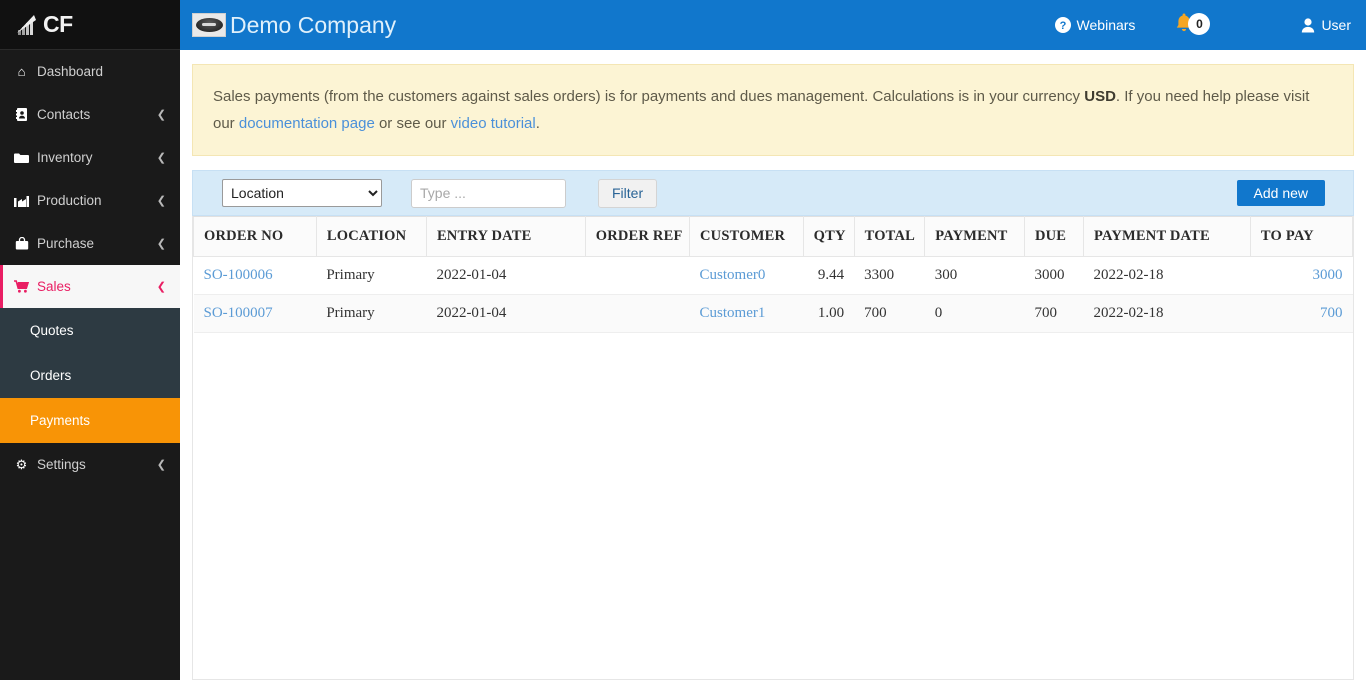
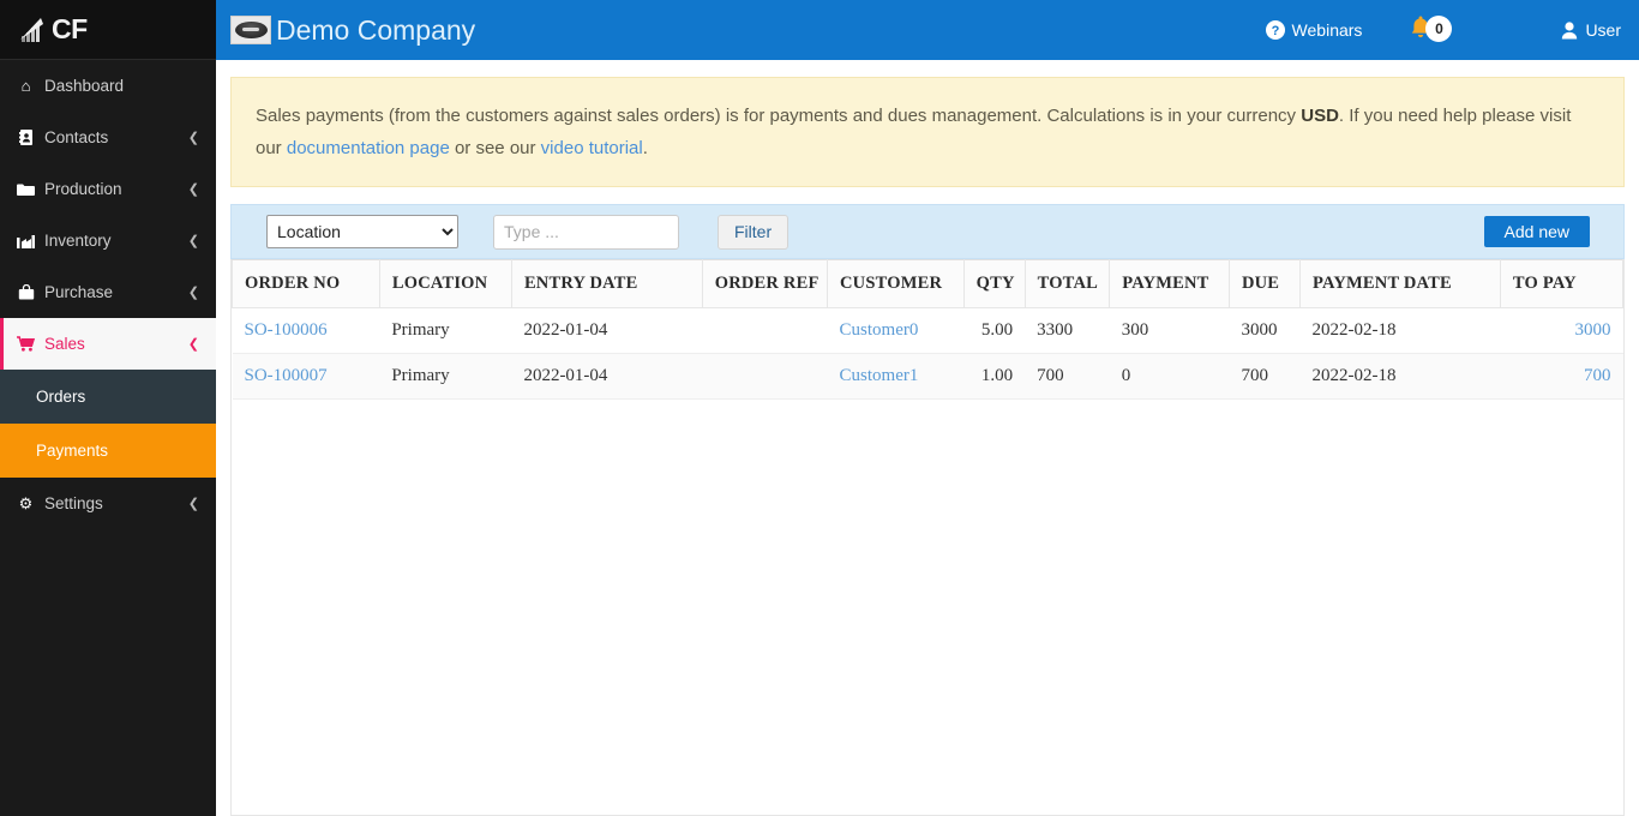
  CF
  ⌂
  Dashboard
  Contacts
  ❮
- Inventory
+ Production
  ❮
- Production
+ Inventory
  ❮
  Purchase
  ❮
  Sales
  ❮
- Quotes
  Orders
  Payments
  ⚙
  Settings
  ❮
  Demo Company
  ?
  Webinars
  0
  User
  Sales payments (from the customers against sales orders) is for payments and dues management. Calculations is in your currency USD. If you need help please visit our documentation page or see our video tutorial.
  Location
  Type ...
  Filter
  Add new
  ORDER NO	LOCATION	ENTRY DATE	ORDER REF	CUSTOMER	QTY	TOTAL	PAYMENT	DUE	PAYMENT DATE	TO PAY
- SO-100006	Primary	2022-01-04		Customer0	9.44	3300	300	3000	2022-02-18	3000
+ SO-100006	Primary	2022-01-04		Customer0	5.00	3300	300	3000	2022-02-18	3000
  SO-100007	Primary	2022-01-04		Customer1	1.00	700	0	700	2022-02-18	700
